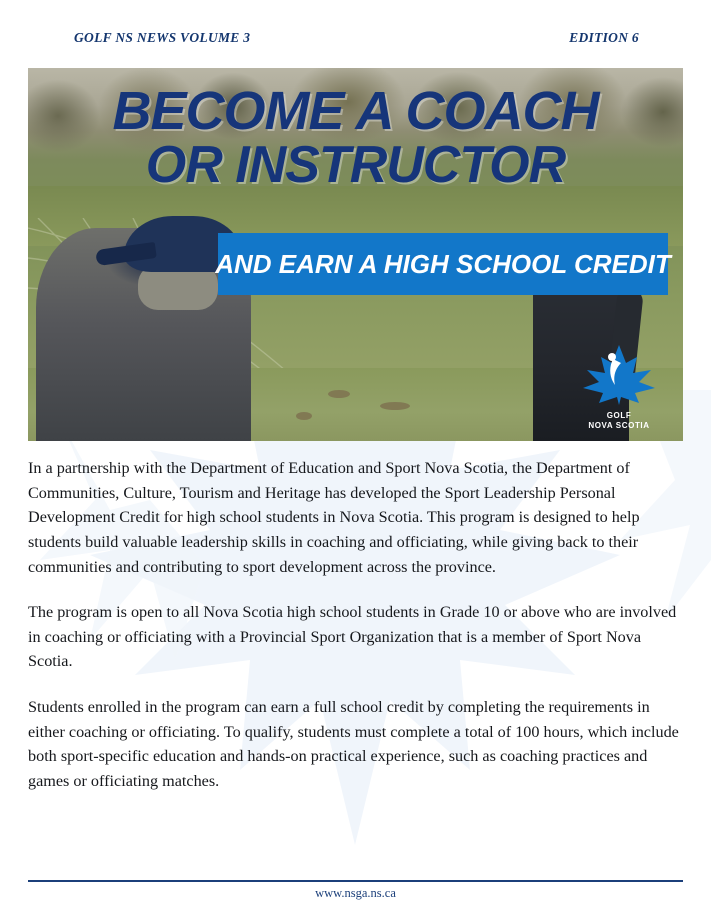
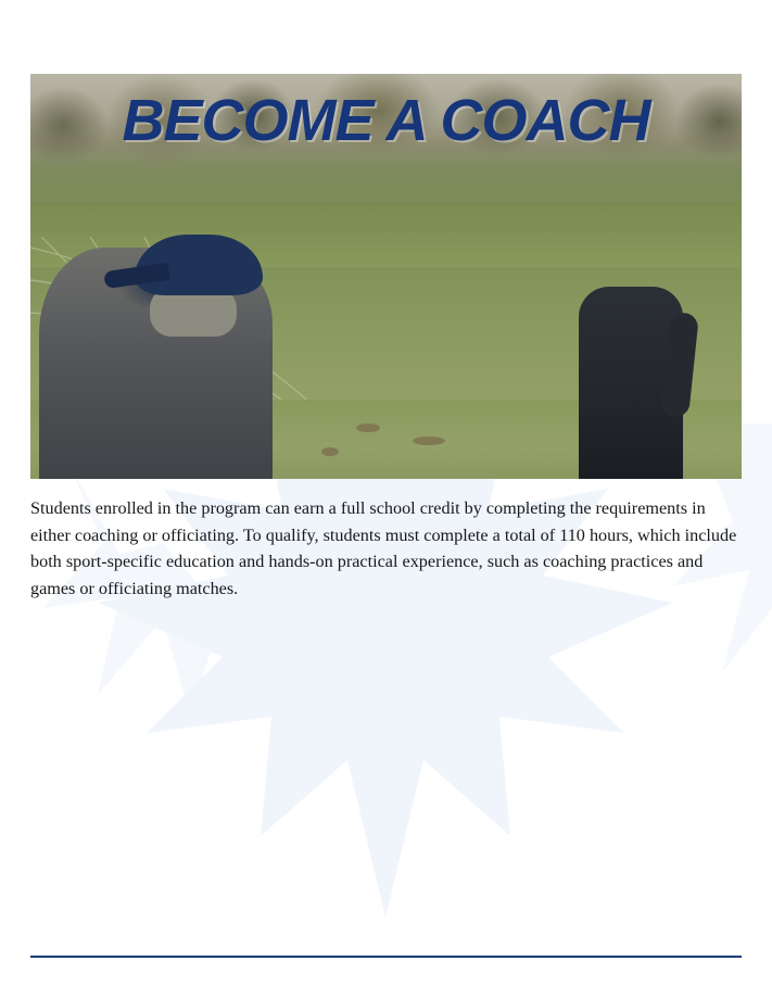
- GOLF NS NEWS VOLUME 3
- EDITION 6
  BECOME A COACH
- OR INSTRUCTOR
- AND EARN A HIGH SCHOOL CREDIT
- GOLF
- NOVA SCOTIA
- In a partnership with the Department of Education and Sport Nova Scotia, the Department of Communities, Culture, Tourism and Heritage has developed the Sport Leadership Personal Development Credit for high school students in Nova Scotia. This program is designed to help students build valuable leadership skills in coaching and officiating, while giving back to their communities and contributing to sport development across the province.
- The program is open to all Nova Scotia high school students in Grade 10 or above who are involved in coaching or officiating with a Provincial Sport Organization that is a member of Sport Nova Scotia.
- Students enrolled in the program can earn a full school credit by completing the requirements in either coaching or officiating. To qualify, students must complete a total of 100 hours, which include both sport-specific education and hands-on practical experience, such as coaching practices and games or officiating matches.
+ Students enrolled in the program can earn a full school credit by completing the requirements in either coaching or officiating. To qualify, students must complete a total of 110 hours, which include both sport-specific education and hands-on practical experience, such as coaching practices and games or officiating matches.
- www.nsga.ns.ca
